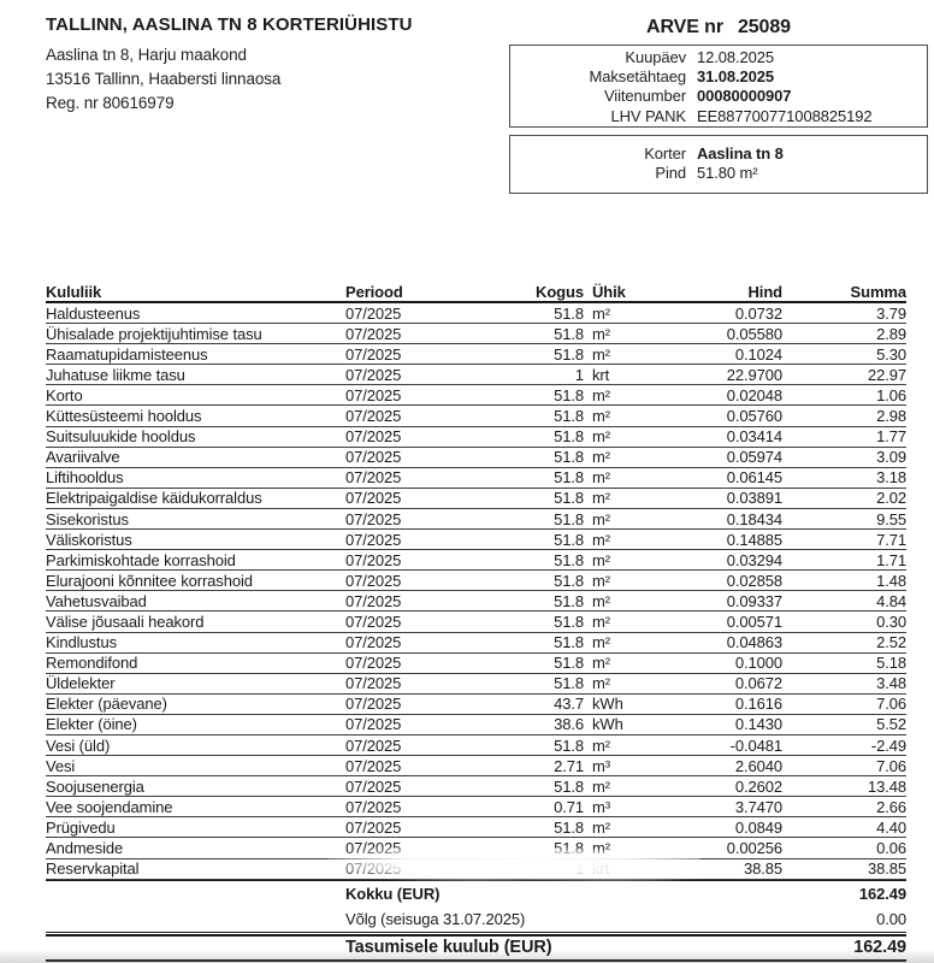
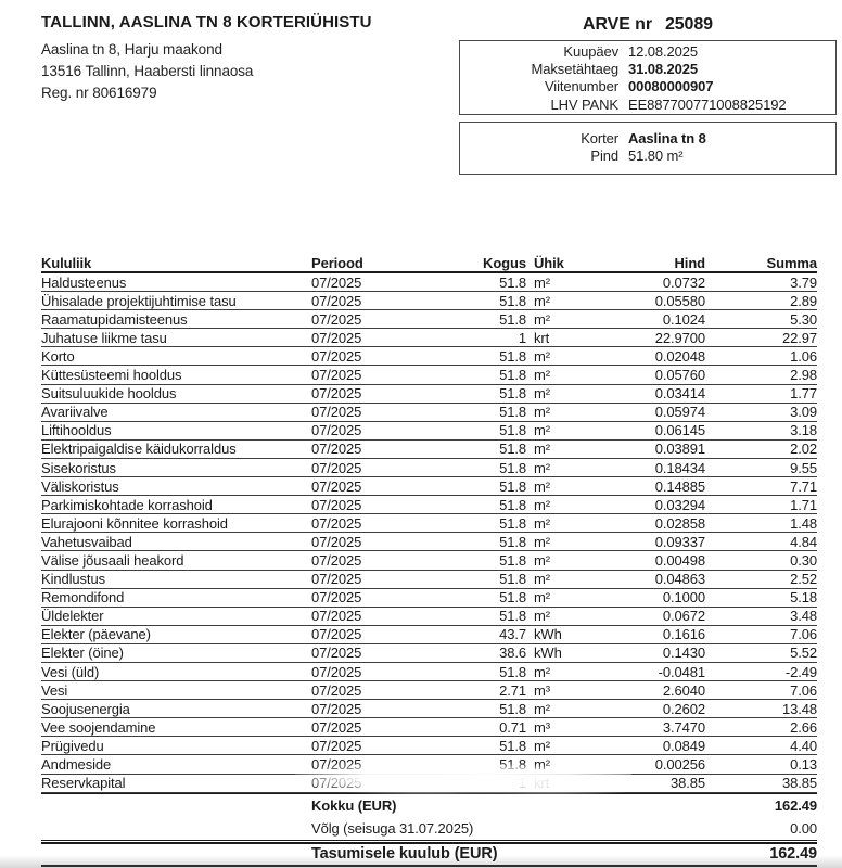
  TALLINN, AASLINA TN 8 KORTERIÜHISTU
  Aaslina tn 8, Harju maakond
  13516 Tallinn, Haabersti linnaosa
  Reg. nr 80616979
  ARVE nr 25089
  Kuupäev
  12.08.2025
  Maksetähtaeg
  31.08.2025
  Viitenumber
  00080000907
  LHV PANK
  EE887700771008825192
  Korter
  Aaslina tn 8
  Pind
  51.80 m²
  Kululiik
  Periood
  Kogus
  Ühik
  Hind
  Summa
  Haldusteenus
  07/2025
  51.8
  m²
  0.0732
  3.79
  Ühisalade projektijuhtimise tasu
  07/2025
  51.8
  m²
  0.05580
  2.89
  Raamatupidamisteenus
  07/2025
  51.8
  m²
  0.1024
  5.30
  Juhatuse liikme tasu
  07/2025
  1
  krt
  22.9700
  22.97
  Korto
  07/2025
  51.8
  m²
  0.02048
  1.06
  Küttesüsteemi hooldus
  07/2025
  51.8
  m²
  0.05760
  2.98
  Suitsuluukide hooldus
  07/2025
  51.8
  m²
  0.03414
  1.77
  Avariivalve
  07/2025
  51.8
  m²
  0.05974
  3.09
  Liftihooldus
  07/2025
  51.8
  m²
  0.06145
  3.18
  Elektripaigaldise käidukorraldus
  07/2025
  51.8
  m²
  0.03891
  2.02
  Sisekoristus
  07/2025
  51.8
  m²
  0.18434
  9.55
  Väliskoristus
  07/2025
  51.8
  m²
  0.14885
  7.71
  Parkimiskohtade korrashoid
  07/2025
  51.8
  m²
  0.03294
  1.71
  Elurajooni kõnnitee korrashoid
  07/2025
  51.8
  m²
  0.02858
  1.48
  Vahetusvaibad
  07/2025
  51.8
  m²
  0.09337
  4.84
  Välise jõusaali heakord
  07/2025
  51.8
  m²
- 0.00571
+ 0.00498
  0.30
  Kindlustus
  07/2025
  51.8
  m²
  0.04863
  2.52
  Remondifond
  07/2025
  51.8
  m²
  0.1000
  5.18
  Üldelekter
  07/2025
  51.8
  m²
  0.0672
  3.48
  Elekter (päevane)
  07/2025
  43.7
  kWh
  0.1616
  7.06
  Elekter (öine)
  07/2025
  38.6
  kWh
  0.1430
  5.52
  Vesi (üld)
  07/2025
  51.8
  m²
  -0.0481
  -2.49
  Vesi
  07/2025
  2.71
  m³
  2.6040
  7.06
  Soojusenergia
  07/2025
  51.8
  m²
  0.2602
  13.48
  Vee soojendamine
  07/2025
  0.71
  m³
  3.7470
  2.66
  Prügivedu
  07/2025
  51.8
  m²
  0.0849
  4.40
  Andmeside
  0.00256
- 0.06
+ 0.13
  Reservkapital
  38.85
  38.85
  Kokku (EUR)
  162.49
  Võlg (seisuga 31.07.2025)
  0.00
